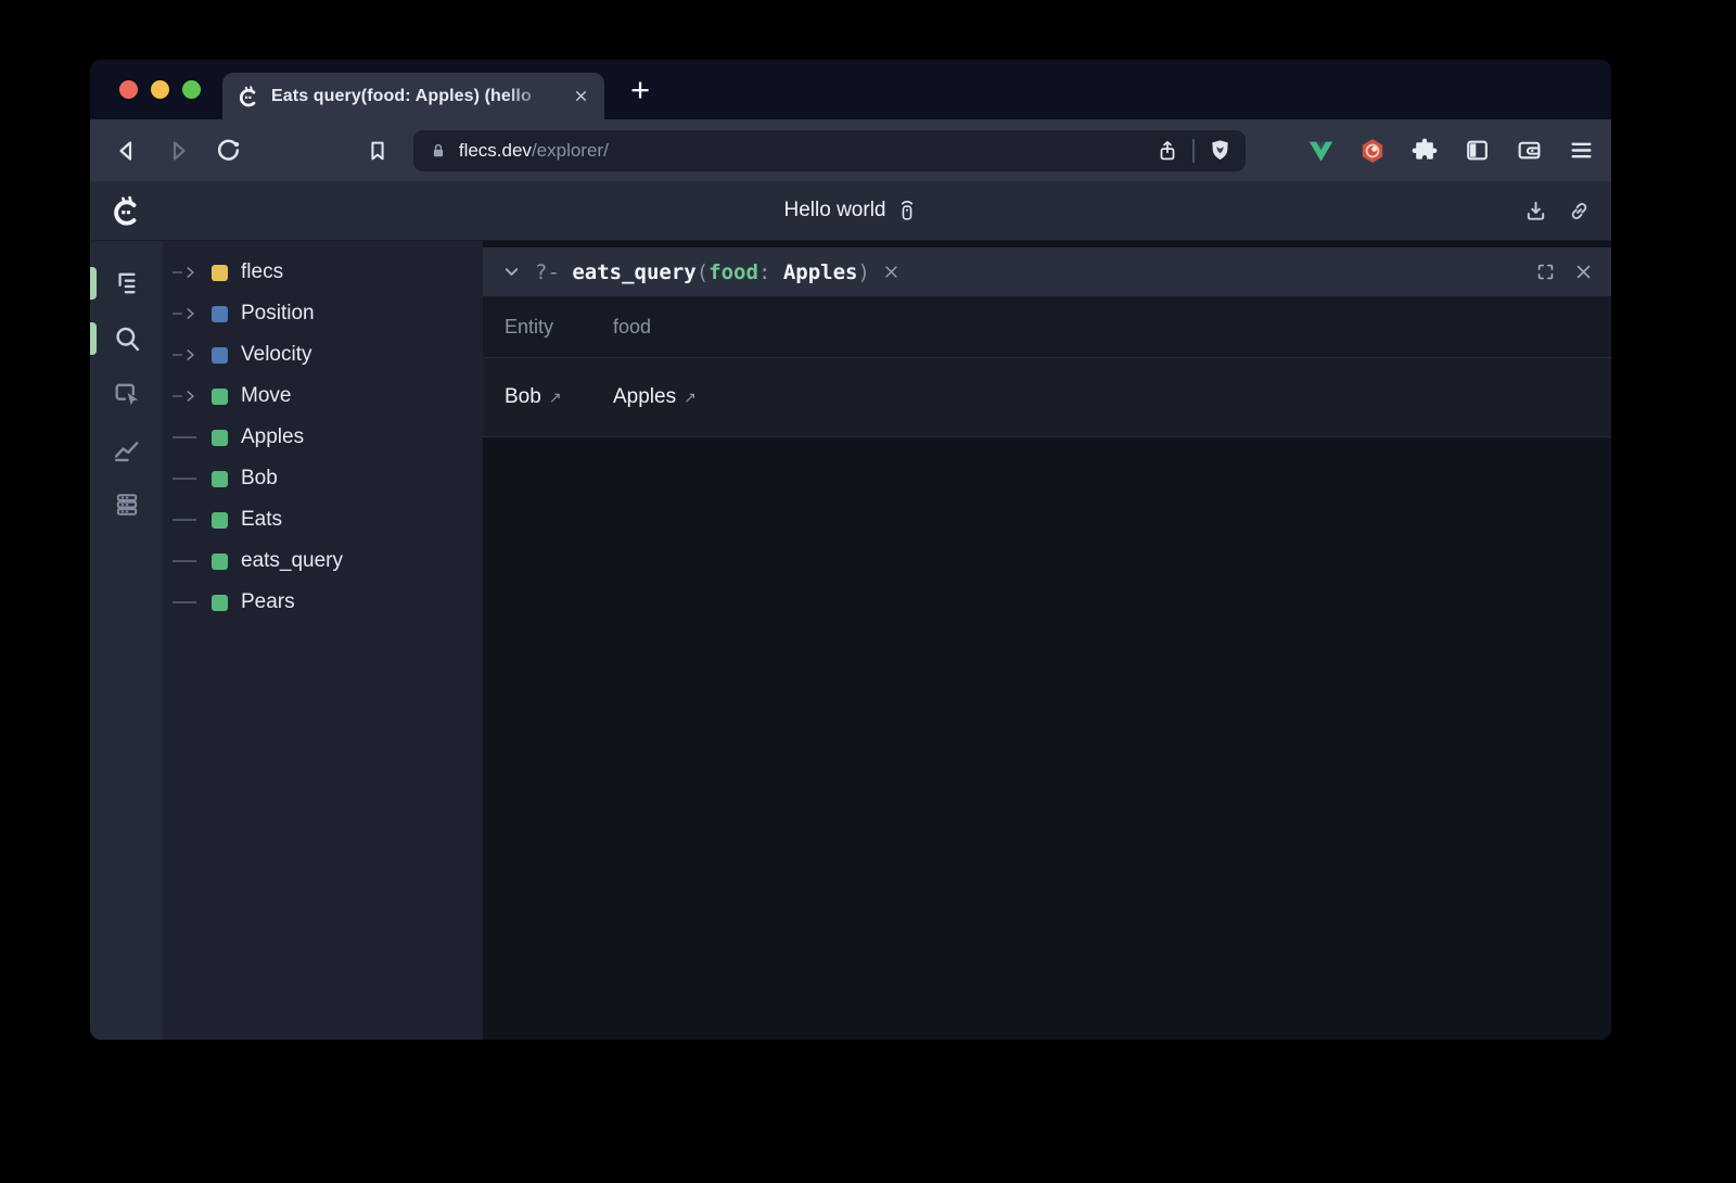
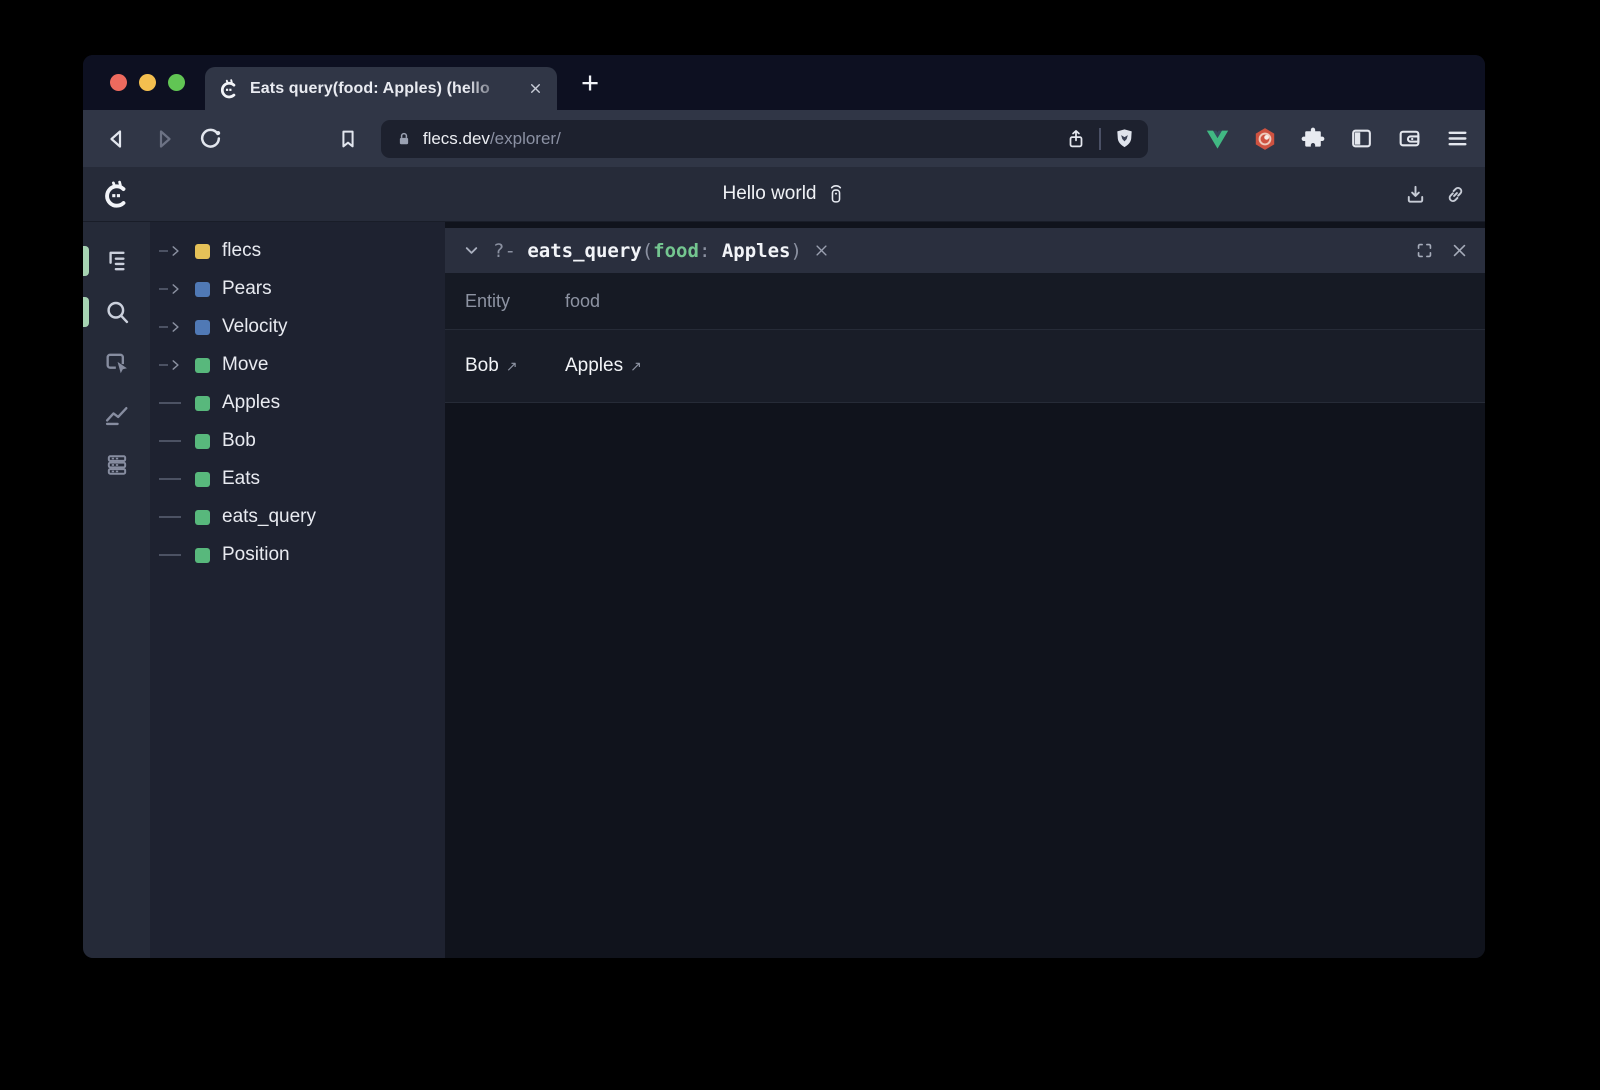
  Eats query(food: Apples) (hello
  +
  flecs.dev/explorer/
  Hello world
  flecs
- Position
+ Pears
  Velocity
  Move
  Apples
  Bob
  Eats
  eats_query
- Pears
+ Position
  ?- eats_query(food: Apples)
  Entity
  food
  Bob
  ↗
  Apples
  ↗
